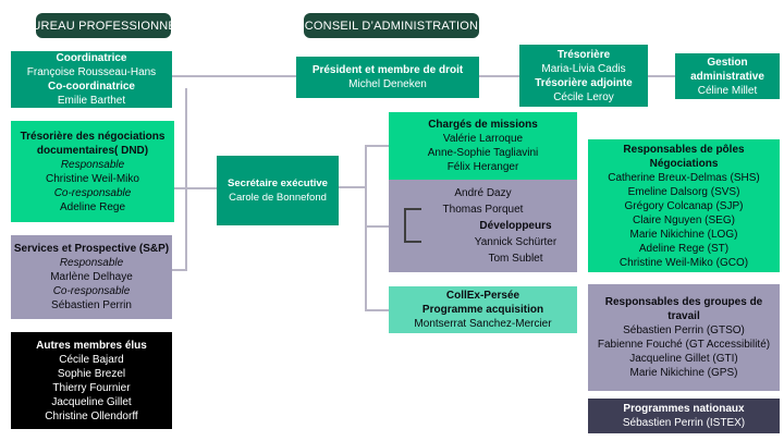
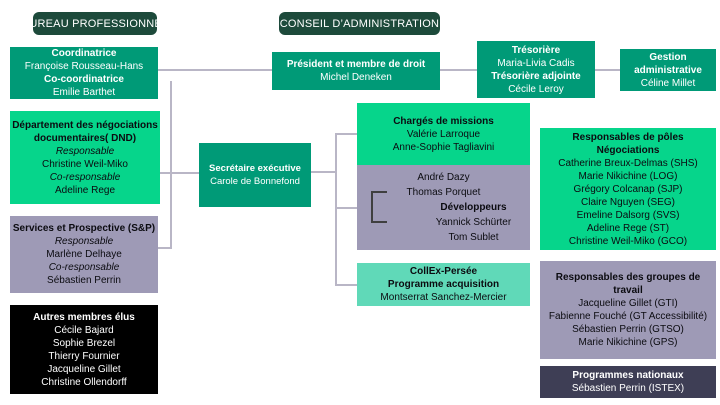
  BUREAU PROFESSIONNEL
  CONSEIL D’ADMINISTRATION
  Coordinatrice
  Françoise Rousseau-Hans
  Co-coordinatrice
  Emilie Barthet
- Trésorière des négociations documentaires( DND)
+ Département des négociations documentaires( DND)
  Responsable
  Christine Weil-Miko
  Co-responsable
  Adeline Rege
  Services et Prospective (S&P)
  Responsable
  Marlène Delhaye
  Co-responsable
  Sébastien Perrin
  Autres membres élus
  Cécile Bajard
  Sophie Brezel
  Thierry Fournier
  Jacqueline Gillet
  Christine Ollendorff
  Président et membre de droit
  Michel Deneken
  Secrétaire exécutive
  Carole de Bonnefond
  Chargés de missions
  Valérie Larroque
  Anne-Sophie Tagliavini
- Félix Heranger
  André Dazy
  Thomas Porquet
  Développeurs
  Yannick Schürter
  Tom Sublet
  CollEx-Persée
  Programme acquisition
  Montserrat Sanchez-Mercier
  Trésorière
  Maria-Livia Cadis
  Trésorière adjointe
  Cécile Leroy
  Gestion administrative
  Céline Millet
  Responsables de pôles Négociations
  Catherine Breux-Delmas (SHS)
- Emeline Dalsorg (SVS)
+ Marie Nikichine (LOG)
  Grégory Colcanap (SJP)
  Claire Nguyen (SEG)
- Marie Nikichine (LOG)
+ Emeline Dalsorg (SVS)
  Adeline Rege (ST)
  Christine Weil-Miko (GCO)
  Responsables des groupes de travail
- Sébastien Perrin (GTSO)
+ Jacqueline Gillet (GTI)
  Fabienne Fouché (GT Accessibilité)
- Jacqueline Gillet (GTI)
+ Sébastien Perrin (GTSO)
  Marie Nikichine (GPS)
  Programmes nationaux
  Sébastien Perrin (ISTEX)
